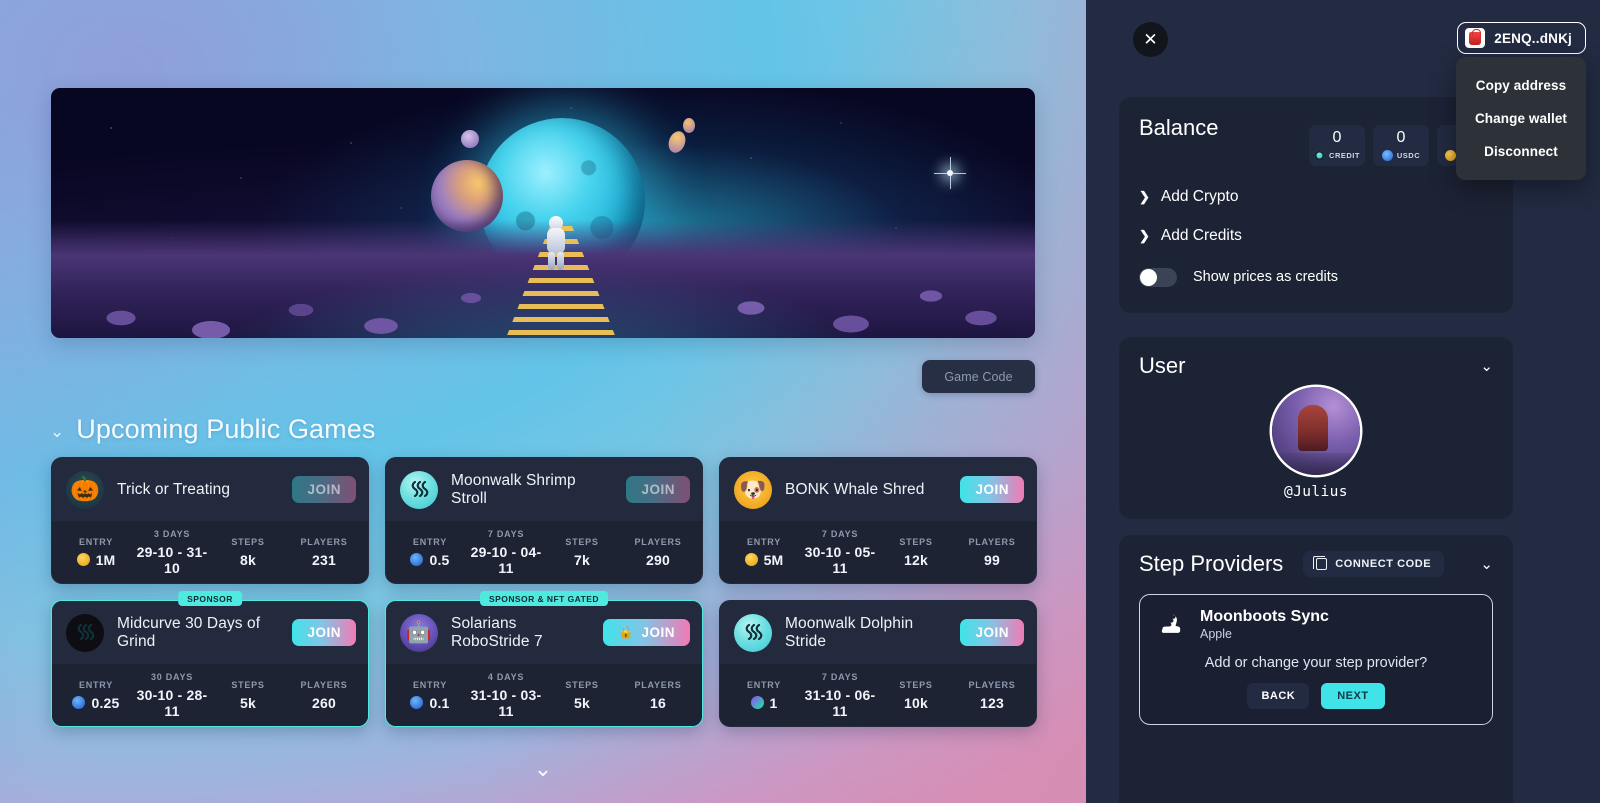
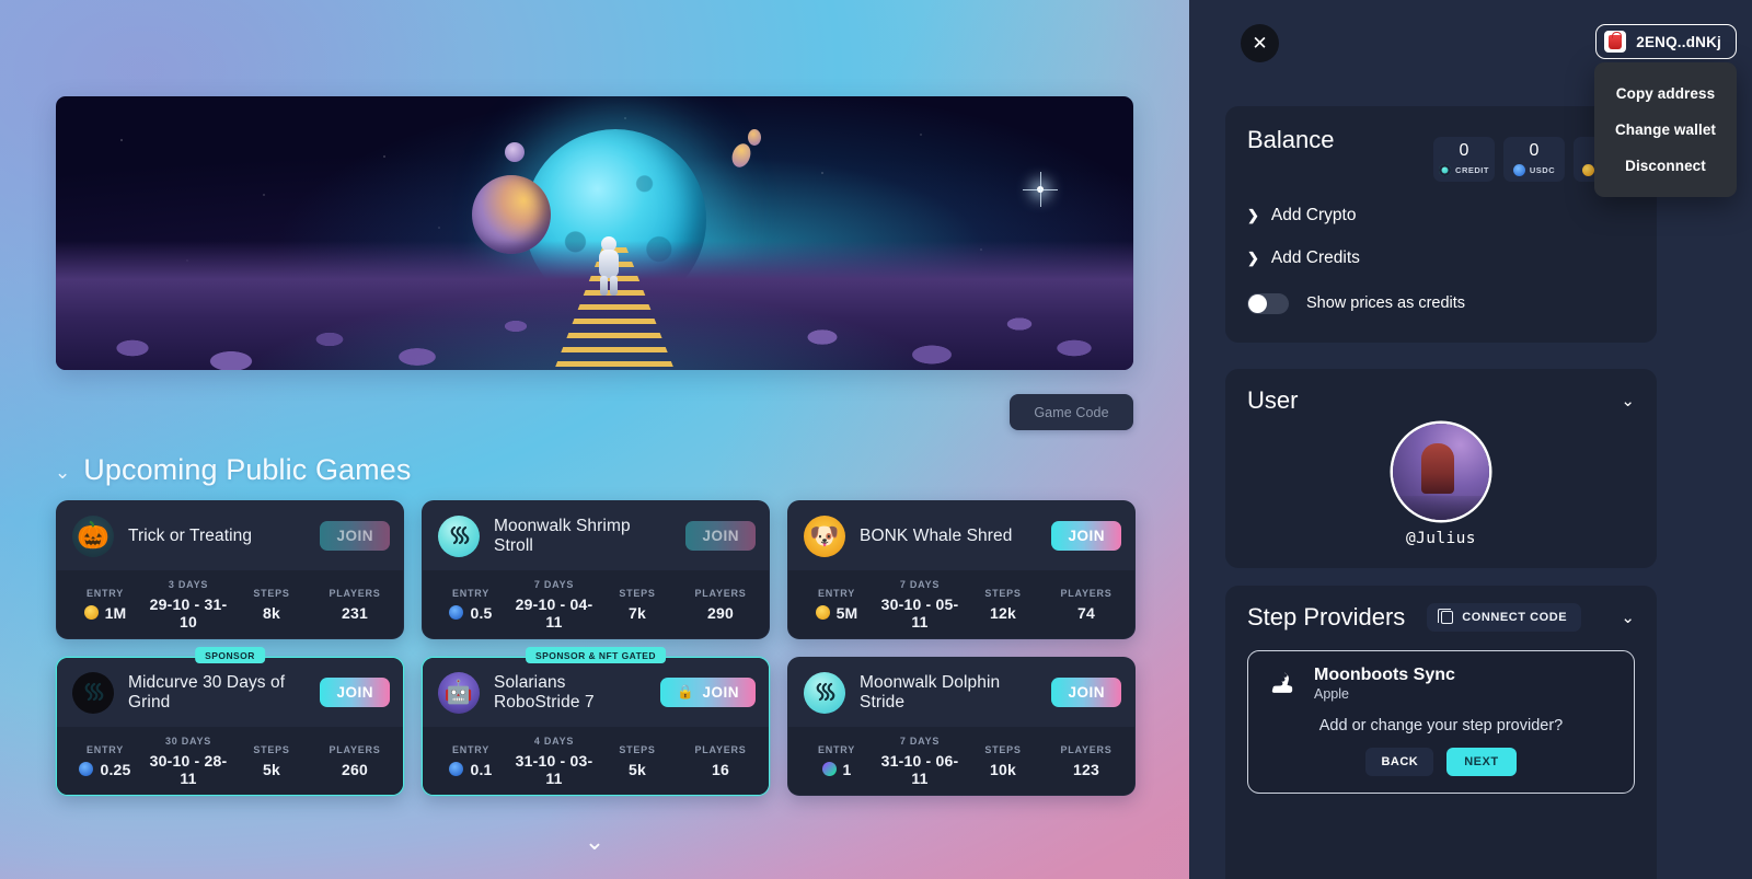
  Game Code
  ⌄
  Upcoming Public Games
  🎃
  Trick or Treating
  JOIN
  ENTRY
  1M
  3 DAYS
  29-10 - 31-10
  STEPS
  8k
  PLAYERS
  231
  Moonwalk Shrimp Stroll
  JOIN
  ENTRY
  0.5
  7 DAYS
  29-10 - 04-11
  STEPS
  7k
  PLAYERS
  290
  🐶
  BONK Whale Shred
  JOIN
  ENTRY
  5M
  7 DAYS
  30-10 - 05-11
  STEPS
  12k
  PLAYERS
- 99
+ 74
  SPONSOR
  Midcurve 30 Days of Grind
  JOIN
  ENTRY
  0.25
  30 DAYS
  30-10 - 28-11
  STEPS
  5k
  PLAYERS
  260
  SPONSOR & NFT GATED
  🤖
  Solarians RoboStride 7
  🔒
  JOIN
  ENTRY
  0.1
  4 DAYS
  31-10 - 03-11
  STEPS
  5k
  PLAYERS
  16
  Moonwalk Dolphin Stride
  JOIN
  ENTRY
  1
  7 DAYS
  31-10 - 06-11
  STEPS
  10k
  PLAYERS
  123
  ⌄
  ✕
  2ENQ..dNKj
  Copy address
  Change wallet
  Disconnect
  Balance
  0
  CREDIT
  0
  USDC
  ❯
  Add Crypto
  ❯
  Add Credits
  Show prices as credits
  User
  ⌄
  @Julius
  Step Providers
  CONNECT CODE
  ⌄
  Moonboots Sync
  Apple
  Add or change your step provider?
  BACK
  NEXT
